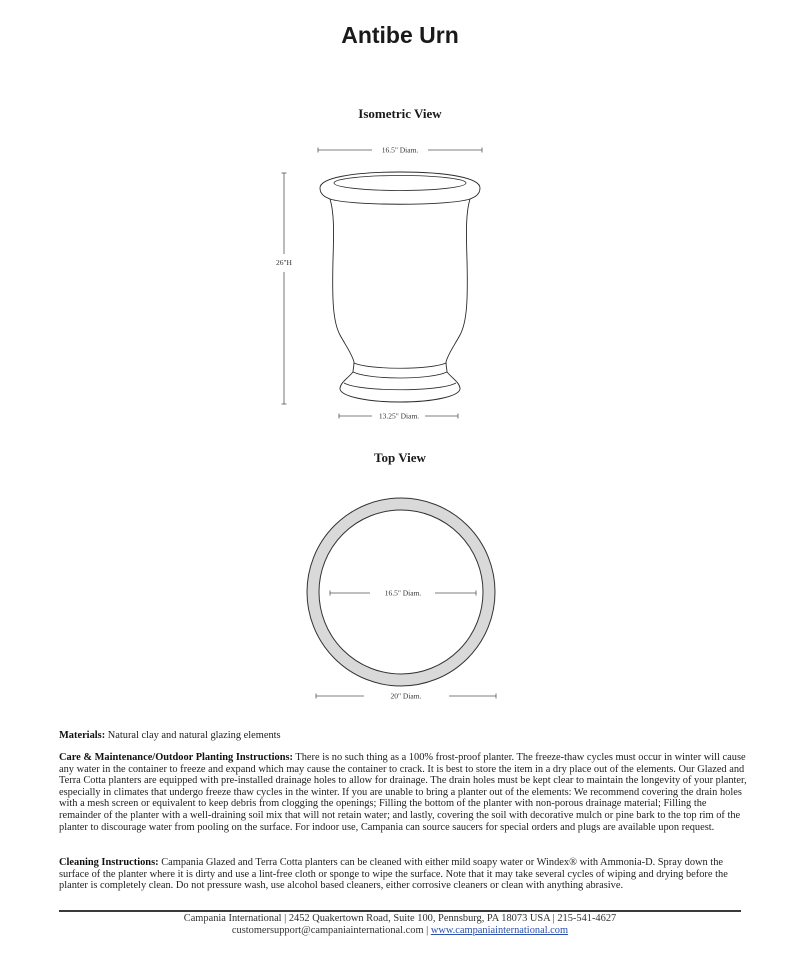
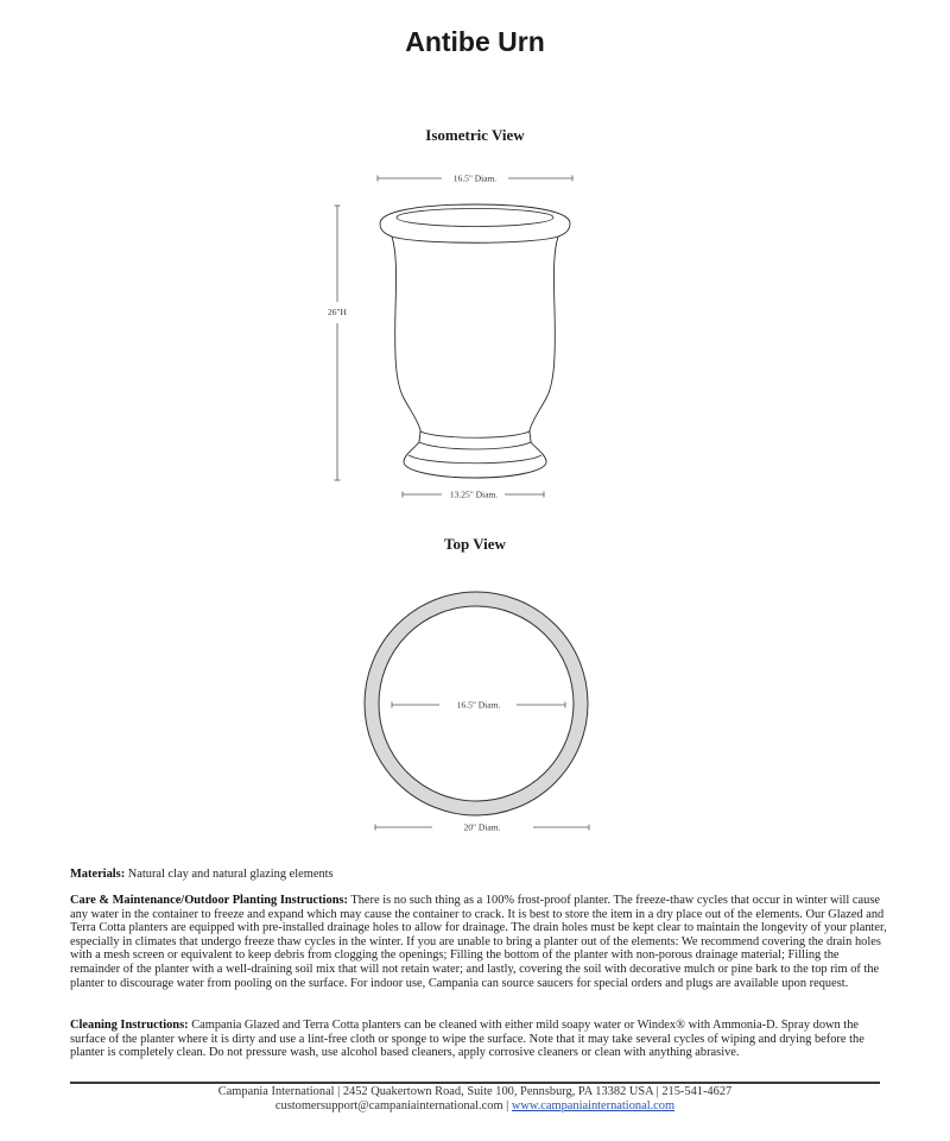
  Antibe Urn
  Isometric View
  16.5" Diam.
  26"H
  13.25" Diam.
  16.5" Diam.
  20" Diam.
  Top View
  Materials: Natural clay and natural glazing elements
- Care & Maintenance/Outdoor Planting Instructions: There is no such thing as a 100% frost-proof planter. The freeze-thaw cycles must occur in winter will cause any water in the container to freeze and expand which may cause the container to crack. It is best to store the item in a dry place out of the elements. Our Glazed and Terra Cotta planters are equipped with pre-installed drainage holes to allow for drainage. The drain holes must be kept clear to maintain the longevity of your planter, especially in climates that undergo freeze thaw cycles in the winter. If you are unable to bring a planter out of the elements: We recommend covering the drain holes with a mesh screen or equivalent to keep debris from clogging the openings; Filling the bottom of the planter with non-porous drainage material; Filling the remainder of the planter with a well-draining soil mix that will not retain water; and lastly, covering the soil with decorative mulch or pine bark to the top rim of the planter to discourage water from pooling on the surface. For indoor use, Campania can source saucers for special orders and plugs are available upon request.
+ Care & Maintenance/Outdoor Planting Instructions: There is no such thing as a 100% frost-proof planter. The freeze-thaw cycles that occur in winter will cause any water in the container to freeze and expand which may cause the container to crack. It is best to store the item in a dry place out of the elements. Our Glazed and Terra Cotta planters are equipped with pre-installed drainage holes to allow for drainage. The drain holes must be kept clear to maintain the longevity of your planter, especially in climates that undergo freeze thaw cycles in the winter. If you are unable to bring a planter out of the elements: We recommend covering the drain holes with a mesh screen or equivalent to keep debris from clogging the openings; Filling the bottom of the planter with non-porous drainage material; Filling the remainder of the planter with a well-draining soil mix that will not retain water; and lastly, covering the soil with decorative mulch or pine bark to the top rim of the planter to discourage water from pooling on the surface. For indoor use, Campania can source saucers for special orders and plugs are available upon request.
- Cleaning Instructions: Campania Glazed and Terra Cotta planters can be cleaned with either mild soapy water or Windex® with Ammonia-D. Spray down the surface of the planter where it is dirty and use a lint-free cloth or sponge to wipe the surface. Note that it may take several cycles of wiping and drying before the planter is completely clean. Do not pressure wash, use alcohol based cleaners, either corrosive cleaners or clean with anything abrasive.
+ Cleaning Instructions: Campania Glazed and Terra Cotta planters can be cleaned with either mild soapy water or Windex® with Ammonia-D. Spray down the surface of the planter where it is dirty and use a lint-free cloth or sponge to wipe the surface. Note that it may take several cycles of wiping and drying before the planter is completely clean. Do not pressure wash, use alcohol based cleaners, apply corrosive cleaners or clean with anything abrasive.
- Campania International | 2452 Quakertown Road, Suite 100, Pennsburg, PA 18073 USA | 215-541-4627
+ Campania International | 2452 Quakertown Road, Suite 100, Pennsburg, PA 13382 USA | 215-541-4627
  customersupport@campaniainternational.com | www.campaniainternational.com
